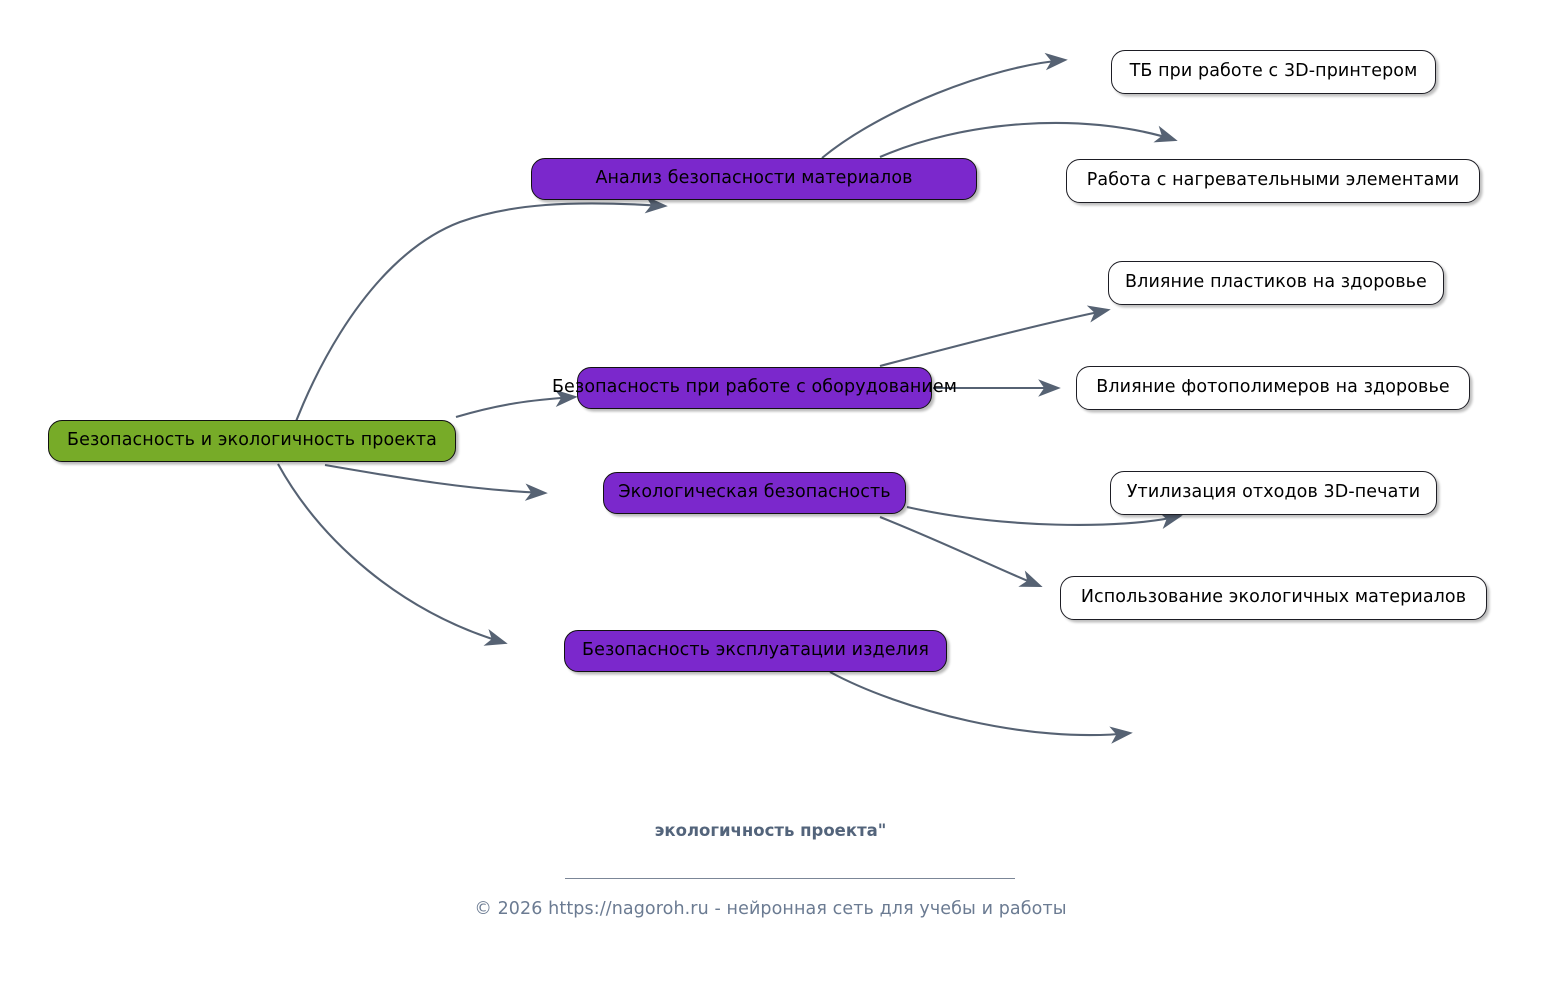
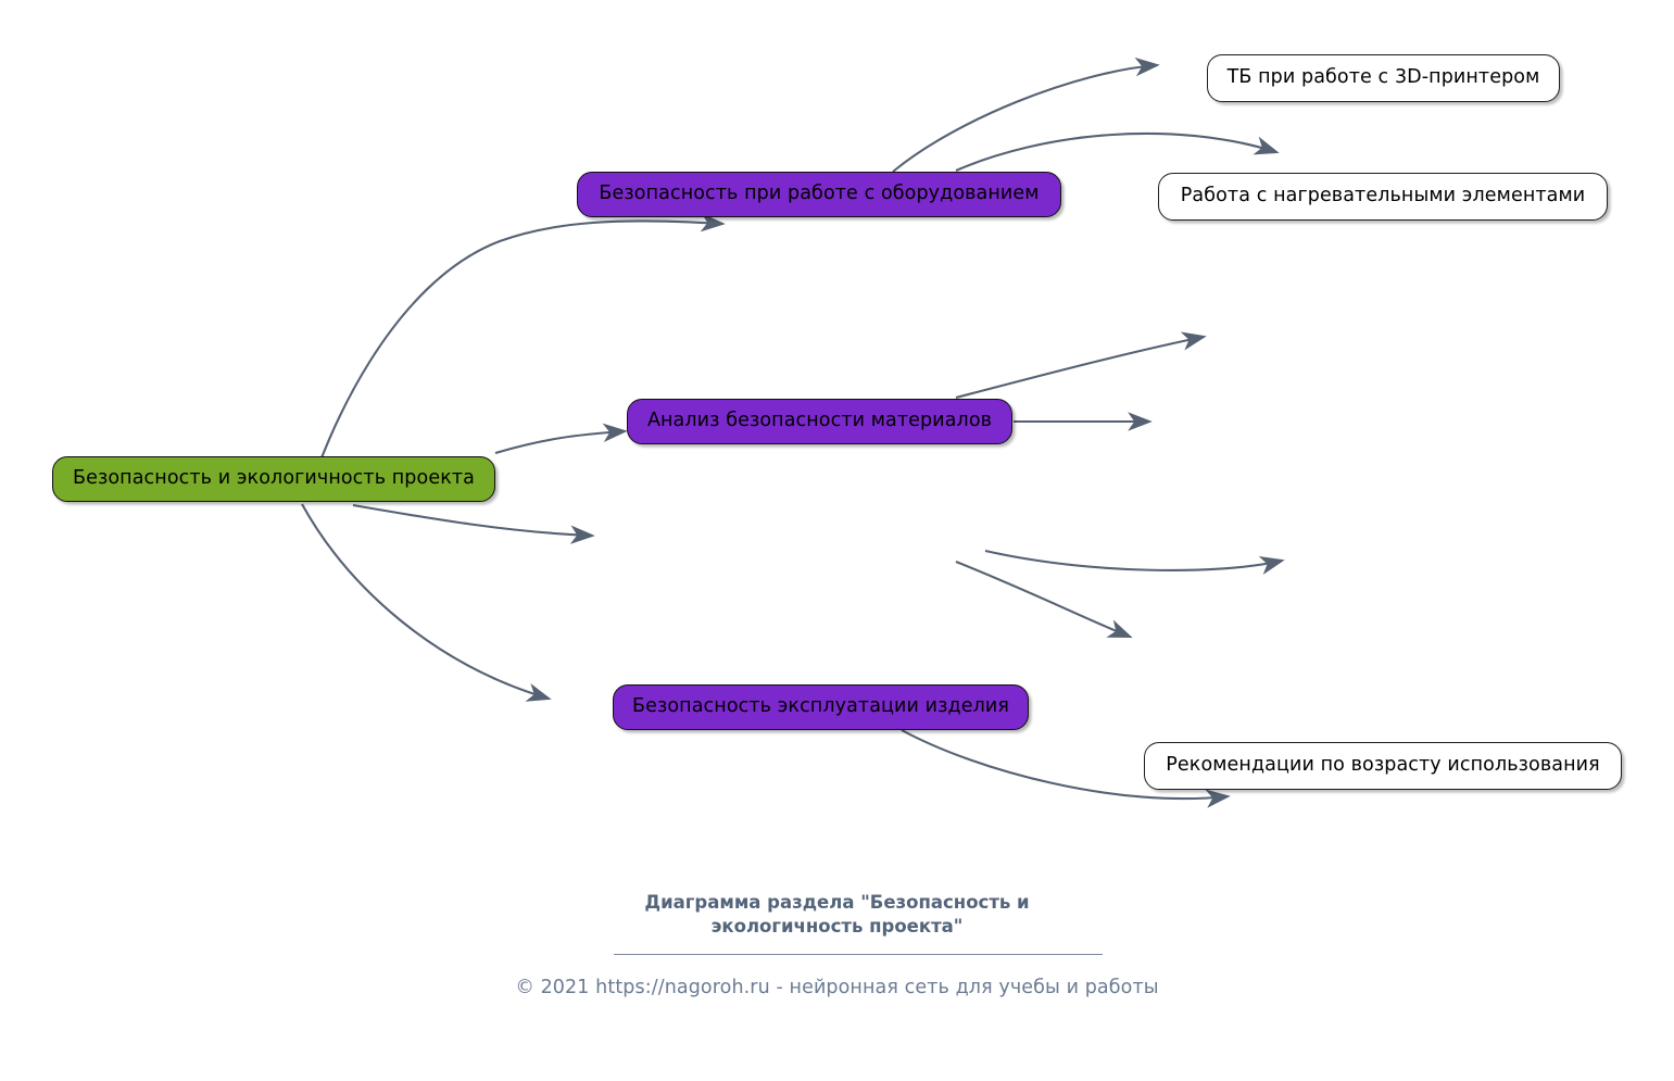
  Безопасность и экологичность проекта
- Анализ безопасности материалов
+ Безопасность при работе с оборудованием
  ТБ при работе с 3D-принтером
  Работа с нагревательными элементами
- Безопасность при работе с оборудованием
+ Анализ безопасности материалов
- Влияние пластиков на здоровье
- Влияние фотополимеров на здоровье
- Экологическая безопасность
- Утилизация отходов 3D-печати
- Использование экологичных материалов
  Безопасность эксплуатации изделия
+ Рекомендации по возрасту использования
+ Диаграмма раздела "Безопасность и
  экологичность проекта"
- © 2026 https://nagoroh.ru - нейронная сеть для учебы и работы
+ © 2021 https://nagoroh.ru - нейронная сеть для учебы и работы
